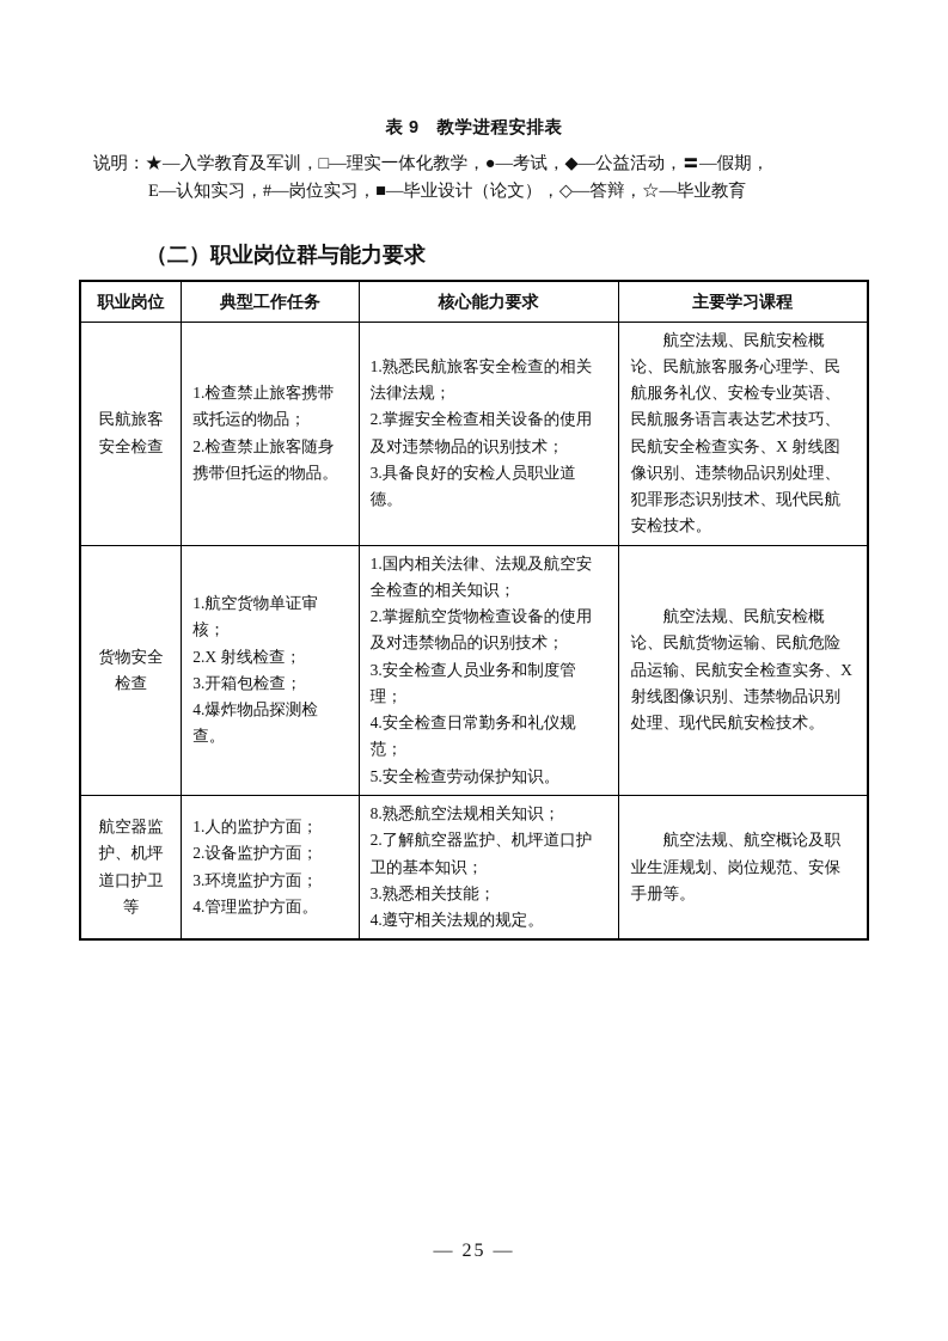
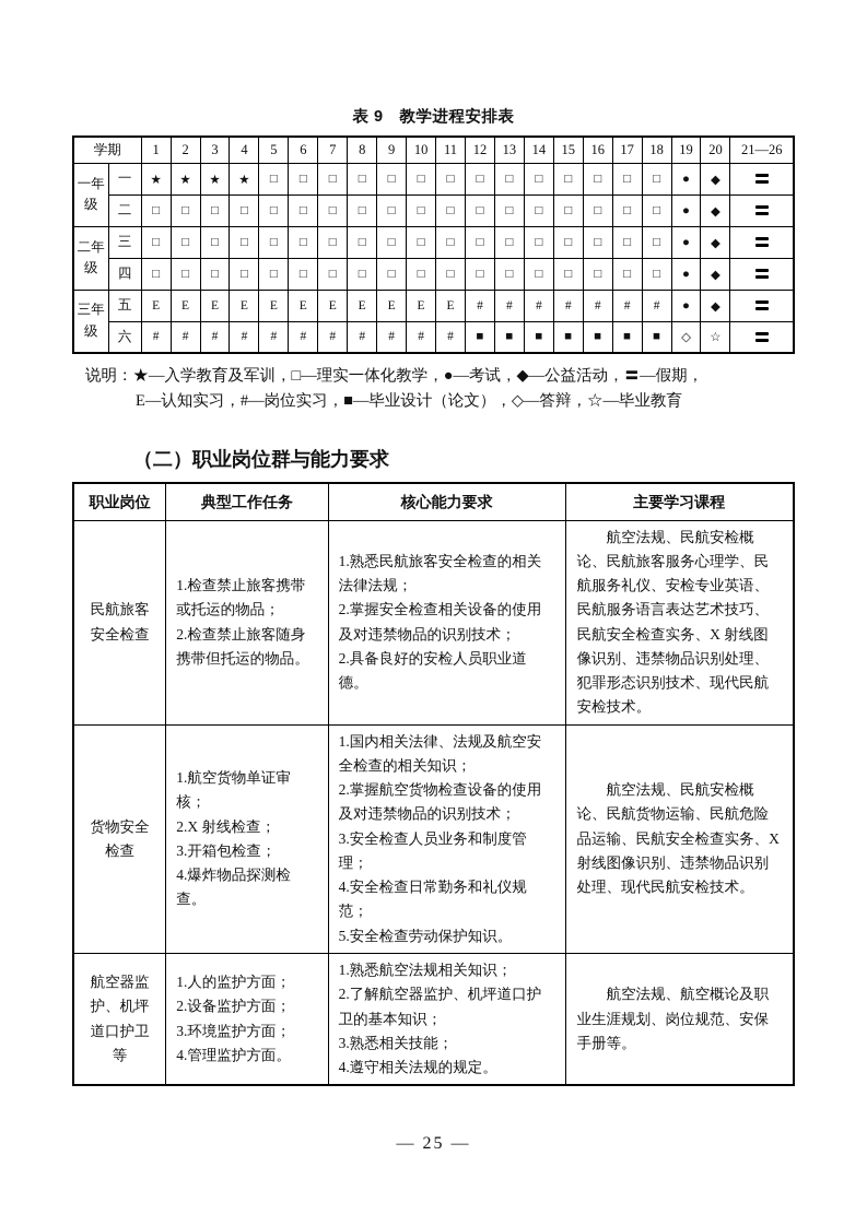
  表 9 教学进程安排表
+ 学期	1	2	3	4	5	6	7	8	9	10	11	12	13	14	15	16	17	18	19	20	21—26
+ 一年级	一	★	★	★	★	□	□	□	□	□	□	□	□	□	□	□	□	□	□	●	◆
+ 二	□	□	□	□	□	□	□	□	□	□	□	□	□	□	□	□	□	□	●	◆
+ 二年级	三	□	□	□	□	□	□	□	□	□	□	□	□	□	□	□	□	□	□	●	◆
+ 四	□	□	□	□	□	□	□	□	□	□	□	□	□	□	□	□	□	□	●	◆
+ 三年级	五	E	E	E	E	E	E	E	E	E	E	E	#	#	#	#	#	#	#	●	◆
+ 六	#	#	#	#	#	#	#	#	#	#	#	■	■	■	■	■	■	■	◇	☆
  说明：★—入学教育及军训，□—理实一体化教学，●—考试，◆—公益活动，〓—假期，
  E—认知实习，#—岗位实习，■—毕业设计（论文），◇—答辩，☆—毕业教育
  （二）职业岗位群与能力要求
  职业岗位	典型工作任务	核心能力要求	主要学习课程
- 民航旅客安全检查	1.检查禁止旅客携带或托运的物品；2.检查禁止旅客随身携带但托运的物品。	1.熟悉民航旅客安全检查的相关法律法规；2.掌握安全检查相关设备的使用及对违禁物品的识别技术；3.具备良好的安检人员职业道德。	航空法规、民航安检概论、民航旅客服务心理学、民航服务礼仪、安检专业英语、民航服务语言表达艺术技巧、民航安全检查实务、X 射线图像识别、违禁物品识别处理、犯罪形态识别技术、现代民航安检技术。
+ 民航旅客安全检查	1.检查禁止旅客携带或托运的物品；2.检查禁止旅客随身携带但托运的物品。	1.熟悉民航旅客安全检查的相关法律法规；2.掌握安全检查相关设备的使用及对违禁物品的识别技术；2.具备良好的安检人员职业道德。	航空法规、民航安检概论、民航旅客服务心理学、民航服务礼仪、安检专业英语、民航服务语言表达艺术技巧、民航安全检查实务、X 射线图像识别、违禁物品识别处理、犯罪形态识别技术、现代民航安检技术。
  货物安全检查	1.航空货物单证审核；2.X 射线检查；3.开箱包检查；4.爆炸物品探测检查。	1.国内相关法律、法规及航空安全检查的相关知识；2.掌握航空货物检查设备的使用及对违禁物品的识别技术；3.安全检查人员业务和制度管理；4.安全检查日常勤务和礼仪规范；5.安全检查劳动保护知识。	航空法规、民航安检概论、民航货物运输、民航危险品运输、民航安全检查实务、X 射线图像识别、违禁物品识别处理、现代民航安检技术。
- 航空器监护、机坪道口护卫等	1.人的监护方面；2.设备监护方面；3.环境监护方面；4.管理监护方面。	8.熟悉航空法规相关知识；2.了解航空器监护、机坪道口护卫的基本知识；3.熟悉相关技能；4.遵守相关法规的规定。	航空法规、航空概论及职业生涯规划、岗位规范、安保手册等。
+ 航空器监护、机坪道口护卫等	1.人的监护方面；2.设备监护方面；3.环境监护方面；4.管理监护方面。	1.熟悉航空法规相关知识；2.了解航空器监护、机坪道口护卫的基本知识；3.熟悉相关技能；4.遵守相关法规的规定。	航空法规、航空概论及职业生涯规划、岗位规范、安保手册等。
  — 25 —
